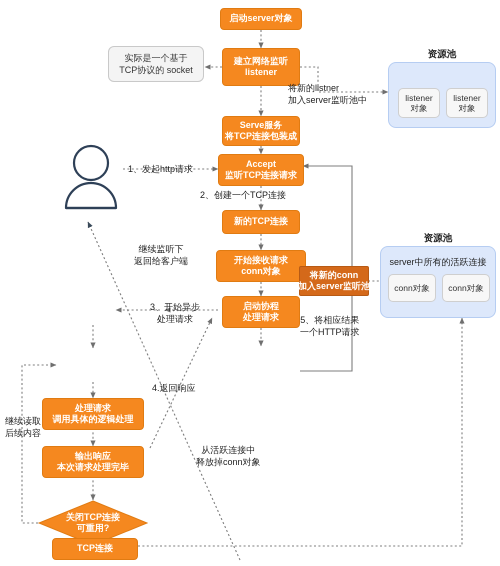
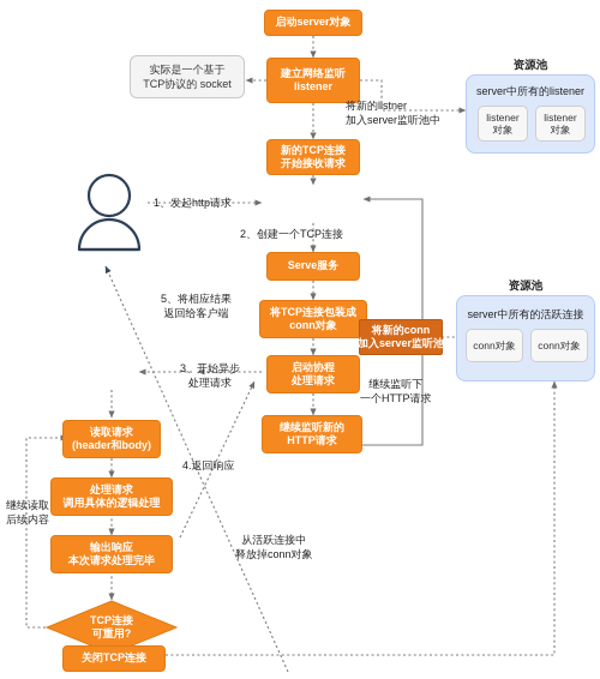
  启动server对象
  建立网络监听
  listener
  实际是一个基于
  TCP协议的 socket
- Serve服务
+ 新的TCP连接
- 将TCP连接包装成
+ 开始接收请求
- Accept
- 监听TCP连接请求
- 新的TCP连接
+ Serve服务
- 开始接收请求
+ 将TCP连接包装成
  conn对象
  将新的conn
  加入server监听池
  启动协程
  处理请求
+ 继续监听新的
+ HTTP请求
+ 读取请求
+ (header和body)
  处理请求
  调用具体的逻辑处理
  输出响应
  本次请求处理完毕
- 关闭TCP连接
+ TCP连接
  可重用?
- TCP连接
+ 关闭TCP连接
  资源池
+ server中所有的listener
  listener
  对象
  listener
  对象
  资源池
  server中所有的活跃连接
  conn对象
  conn对象
  将新的listner
  加入server监听池中
  1、发起http请求
  2、创建一个TCP连接
  3、开始异步
  处理请求
  4.返回响应
- 继续监听下
+ 5、将相应结果
  返回给客户端
- 5、将相应结果
+ 继续监听下
  一个HTTP请求
  继续读取
  后续内容
  从活跃连接中
  释放掉conn对象
